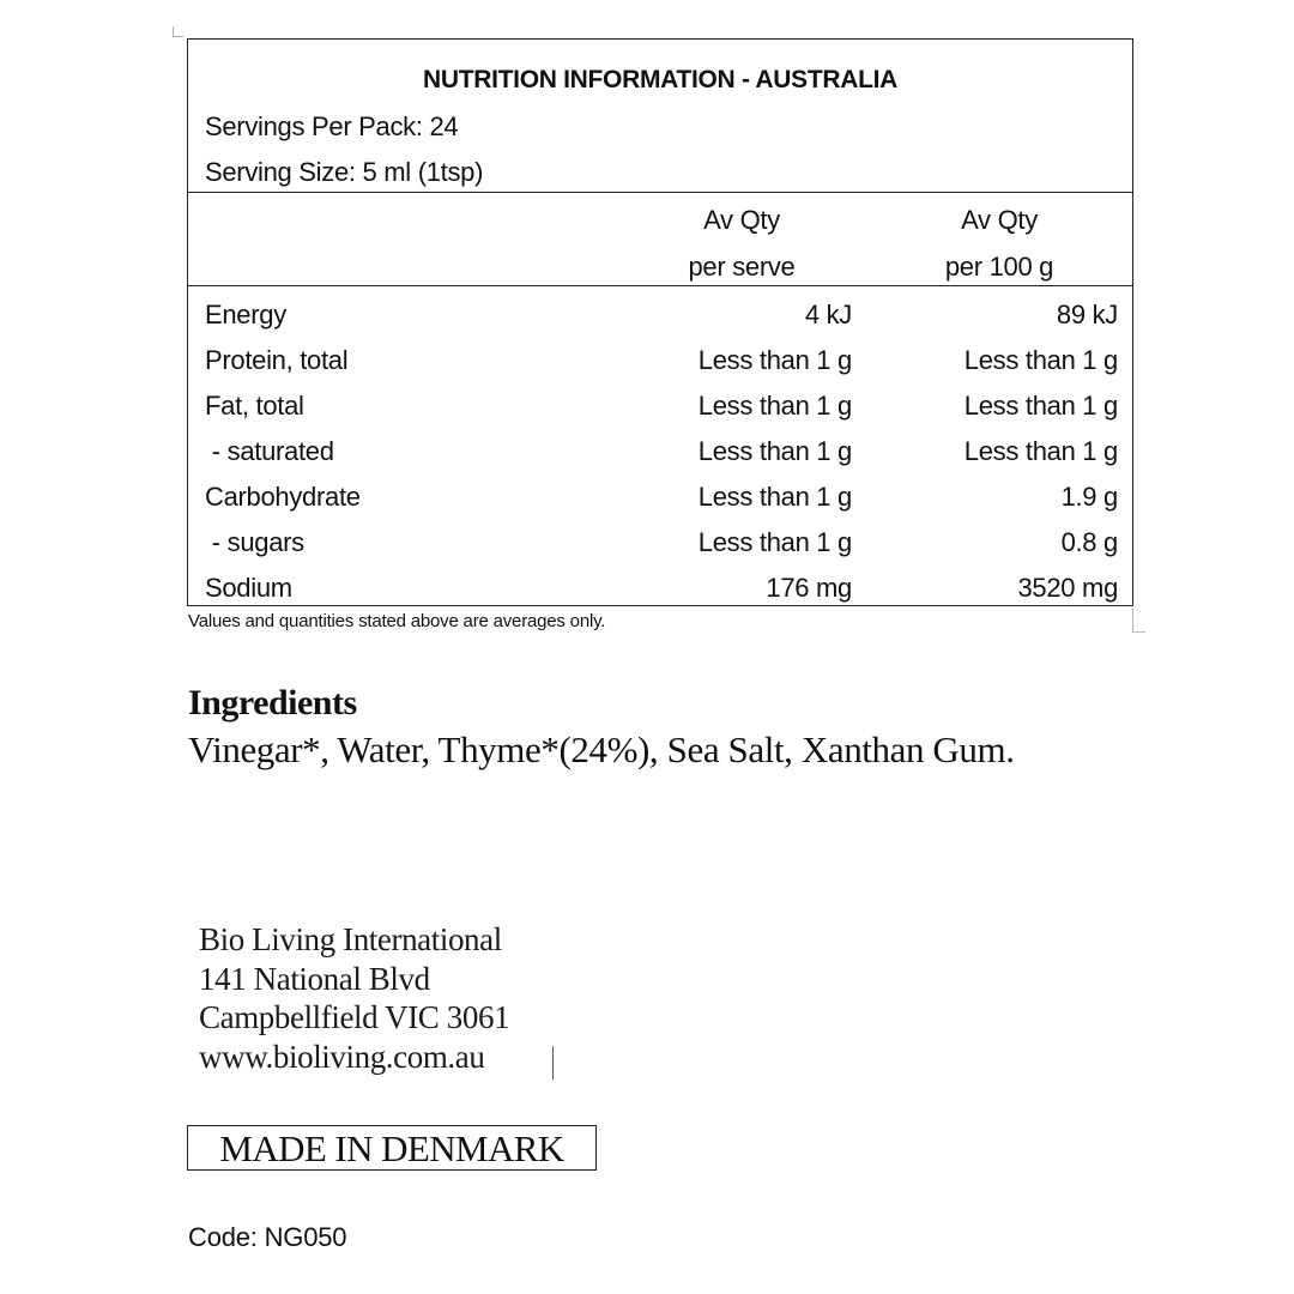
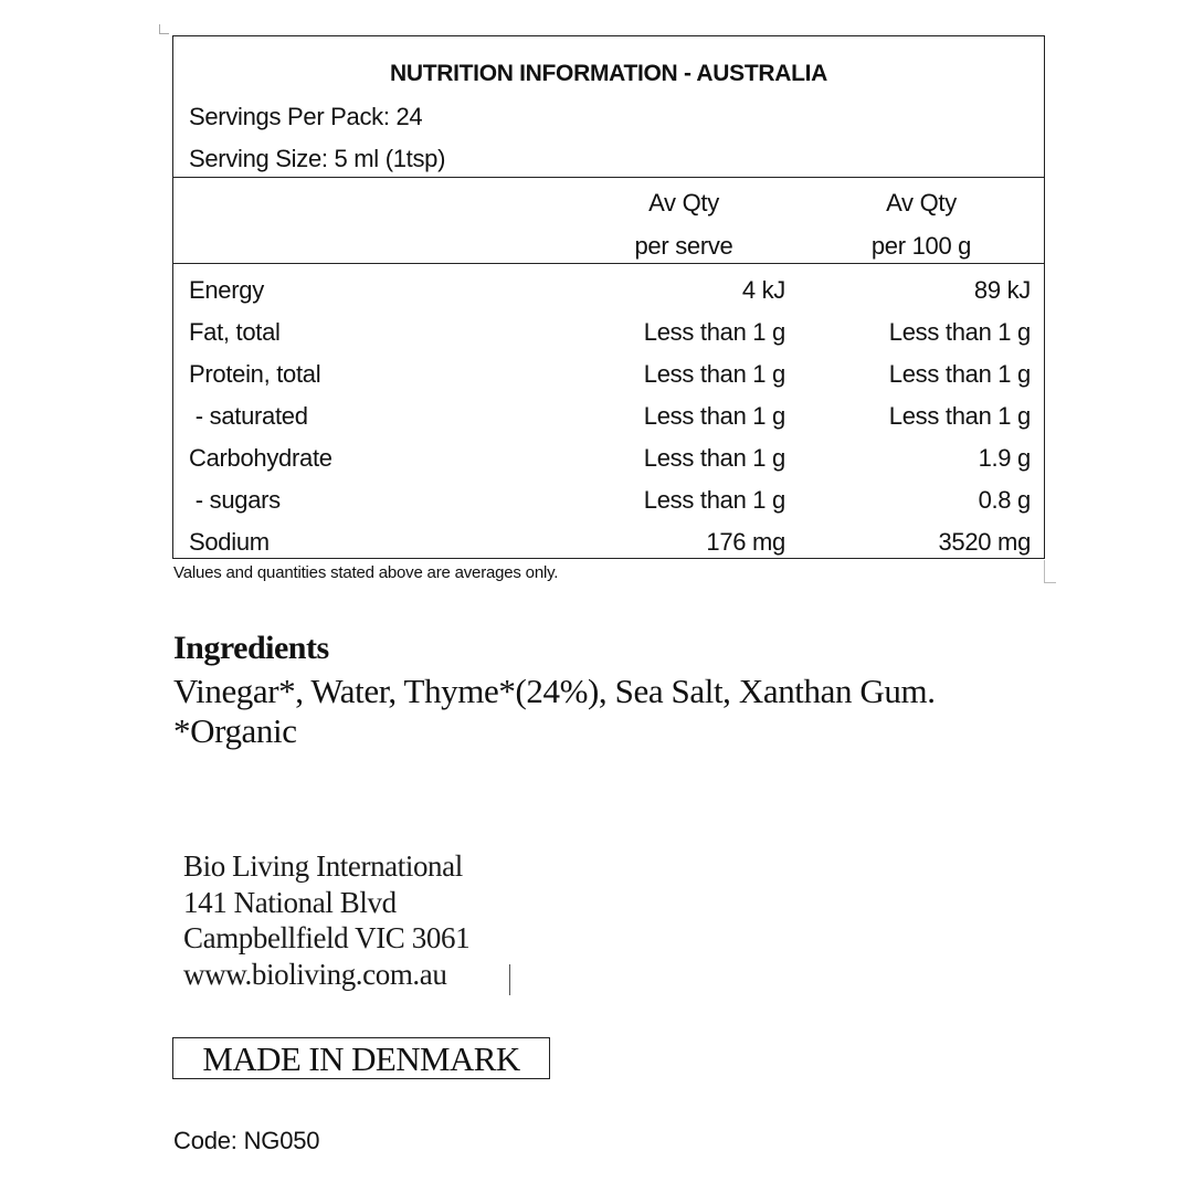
  NUTRITION INFORMATION - AUSTRALIA
  Servings Per Pack: 24
  Serving Size: 5 ml (1tsp)
  Av Qty
  per serve
  Av Qty
  per 100 g
  Energy
  4 kJ
  89 kJ
- Protein, total
+ Fat, total
  Less than 1 g
  Less than 1 g
- Fat, total
+ Protein, total
  Less than 1 g
  Less than 1 g
  - saturated
  Less than 1 g
  Less than 1 g
  Carbohydrate
  Less than 1 g
  1.9 g
  - sugars
  Less than 1 g
  0.8 g
  Sodium
  176 mg
  3520 mg
  Values and quantities stated above are averages only.
  Ingredients
  Vinegar*, Water, Thyme*(24%), Sea Salt, Xanthan Gum.
+ *Organic
  Bio Living International
  141 National Blvd
  Campbellfield VIC 3061
  www.bioliving.com.au
  MADE IN DENMARK
  Code: NG050
